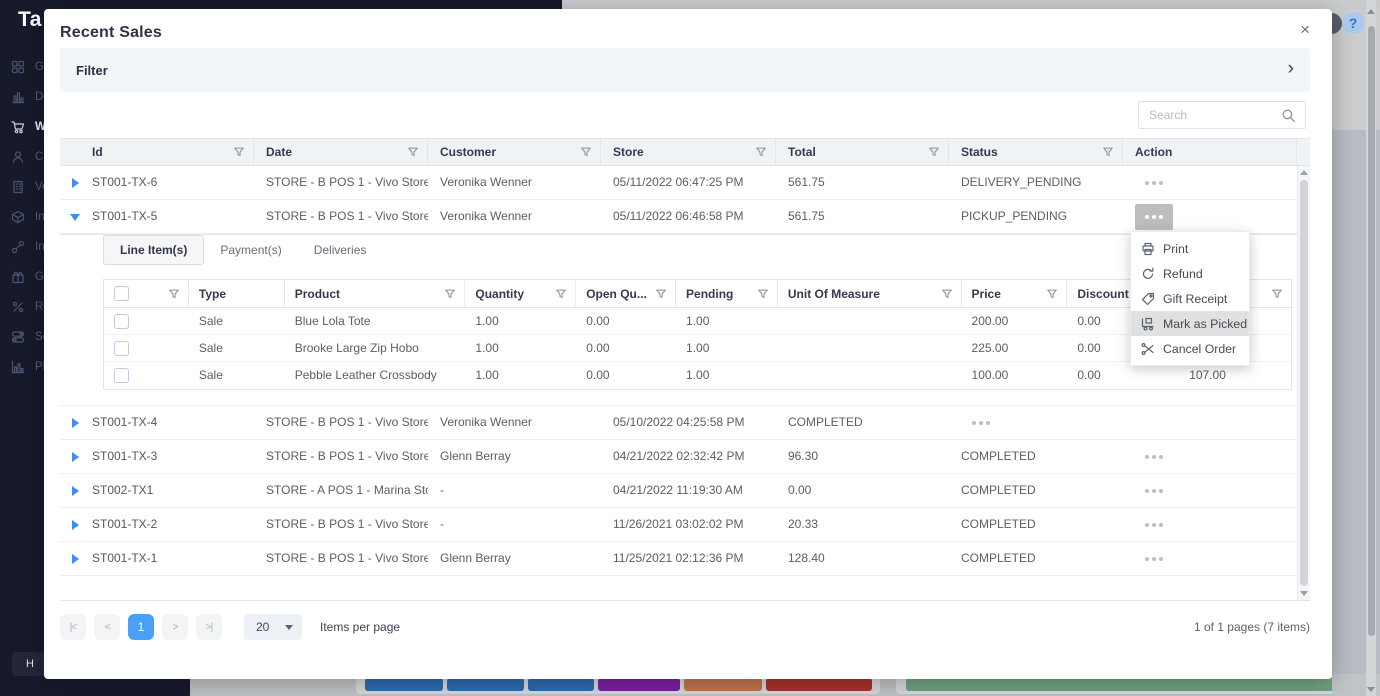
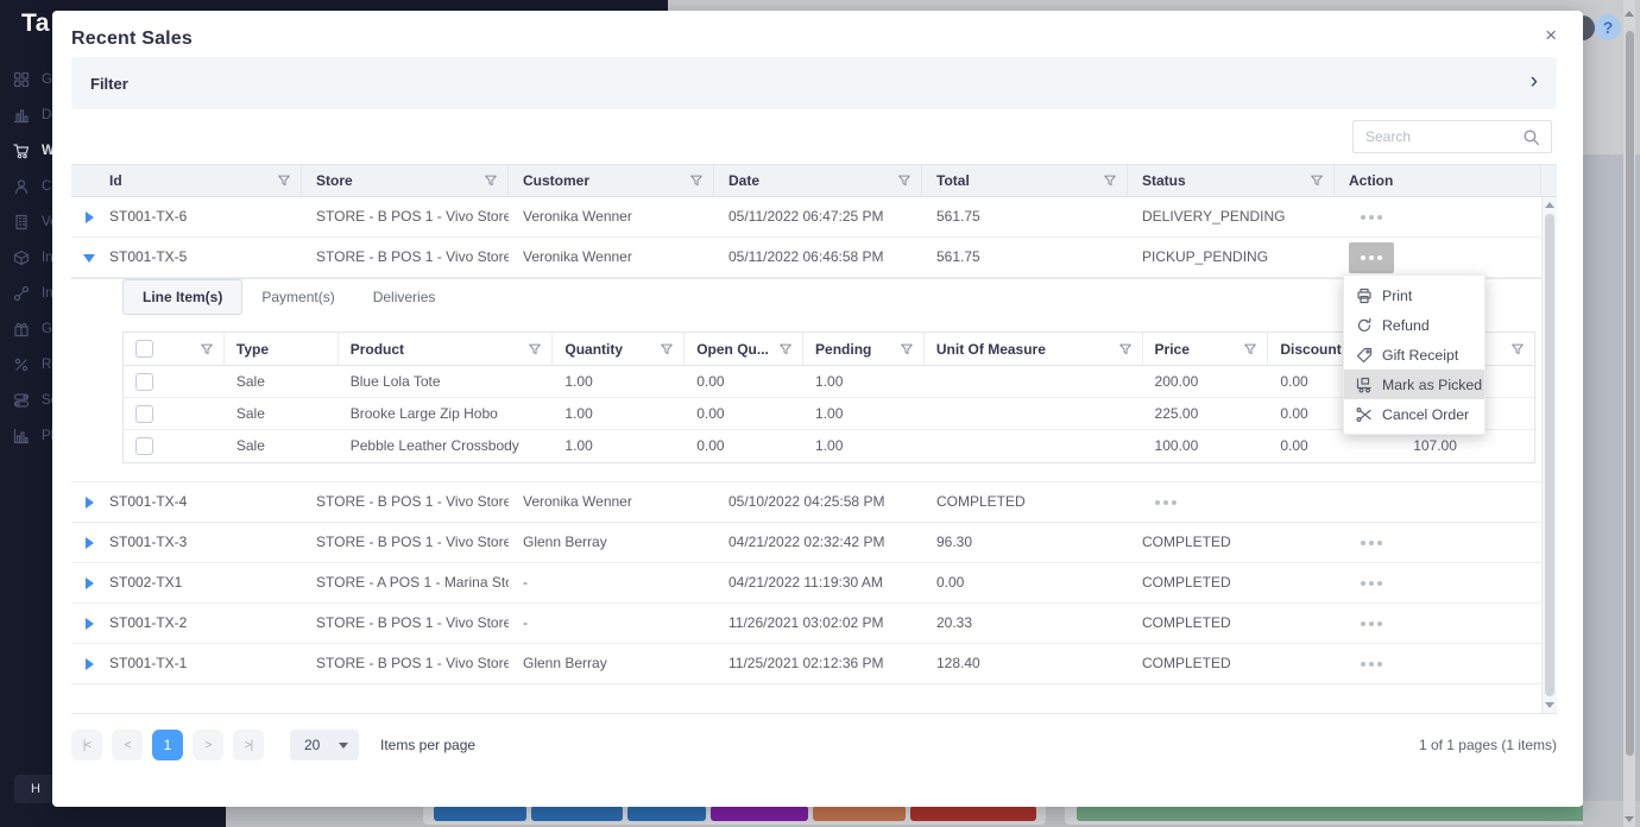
  Ta
  W
  H
  ?
  Recent Sales
  ×
  Filter
  ›
  Search
  Id
- Date
+ Store
  Customer
- Store
+ Date
  Total
  Status
  Action
  ST001-TX-6
  STORE - B POS 1 - Vivo Store
  Veronika Wenner
  05/11/2022 06:47:25 PM
  561.75
  DELIVERY_PENDING
  ST001-TX-5
  STORE - B POS 1 - Vivo Store
  Veronika Wenner
  05/11/2022 06:46:58 PM
  561.75
  PICKUP_PENDING
  Line Item(s)
  Payment(s)
  Deliveries
  Type
  Product
  Quantity
  Open Qu...
  Pending
  Unit Of Measure
  Price
  Discount
  Sale
  Blue Lola Tote
  1.00
  0.00
  1.00
  200.00
  0.00
  Sale
  Brooke Large Zip Hobo
  1.00
  0.00
  1.00
  225.00
  0.00
  Sale
  Pebble Leather Crossbody
  1.00
  0.00
  1.00
  100.00
  0.00
  107.00
  ST001-TX-4
  STORE - B POS 1 - Vivo Store
  Veronika Wenner
  05/10/2022 04:25:58 PM
  COMPLETED
  ST001-TX-3
  STORE - B POS 1 - Vivo Store
  Glenn Berray
  04/21/2022 02:32:42 PM
  96.30
  COMPLETED
  ST002-TX1
  STORE - A POS 1 - Marina St
  -
  04/21/2022 11:19:30 AM
  0.00
  COMPLETED
  ST001-TX-2
  STORE - B POS 1 - Vivo Store
  -
  11/26/2021 03:02:02 PM
  20.33
  COMPLETED
  ST001-TX-1
  STORE - B POS 1 - Vivo Store
  Glenn Berray
  11/25/2021 02:12:36 PM
  128.40
  COMPLETED
  |<
  <
  1
  >
  >|
  20
  Items per page
- 1 of 1 pages (7 items)
+ 1 of 1 pages (1 items)
  Print
  Refund
  Gift Receipt
  Mark as Picked
  Cancel Order
